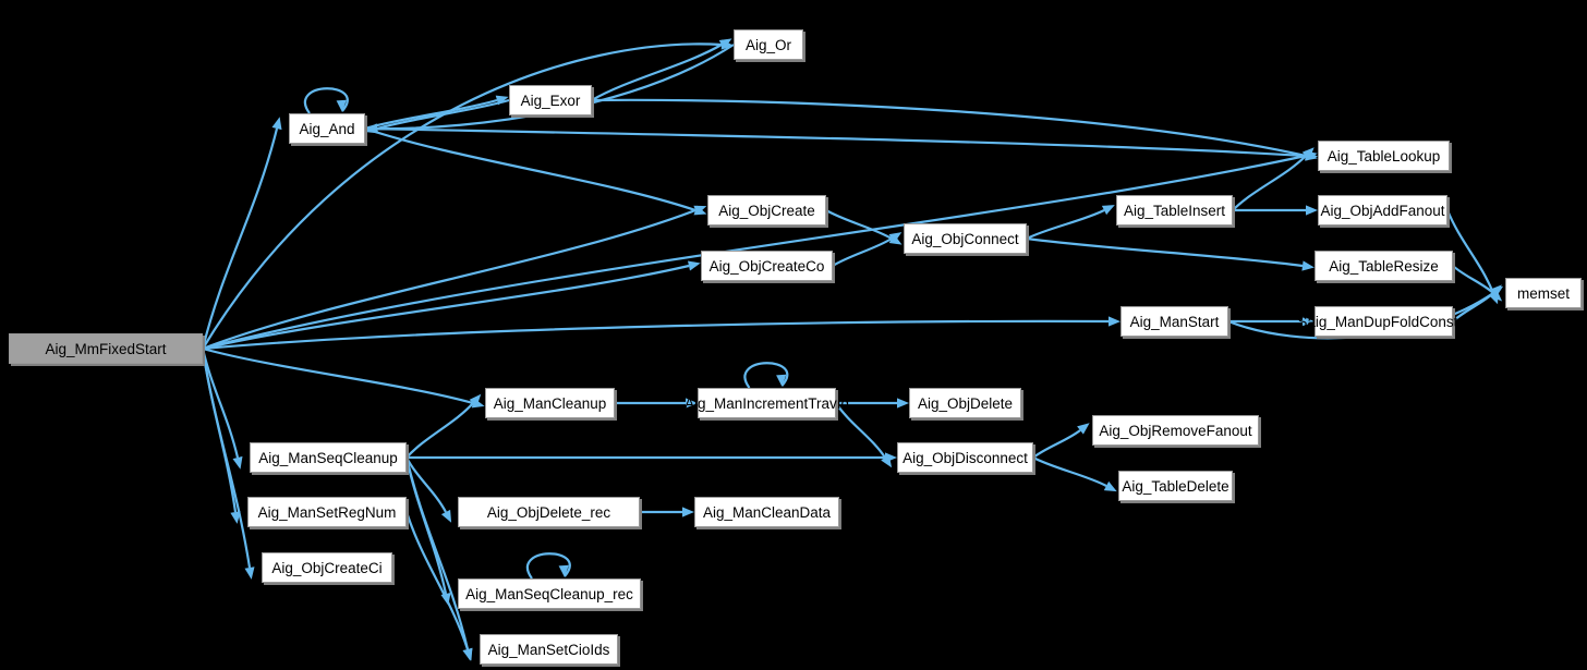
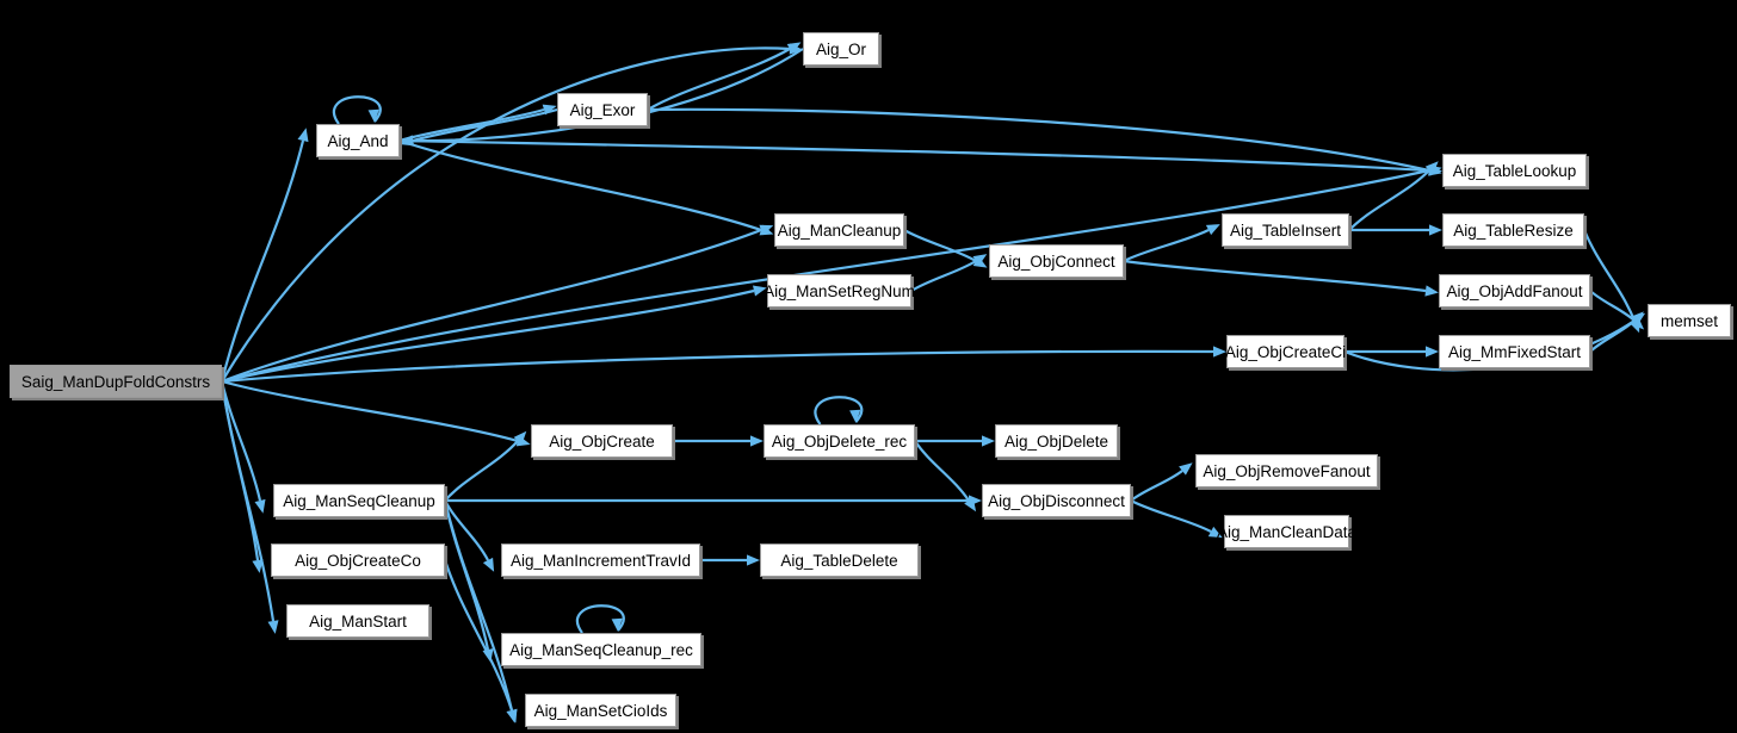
- Aig_MmFixedStart
+ Saig_ManDupFoldConstrs
  Aig_Or
  Aig_Exor
  Aig_And
  Aig_TableLookup
- Aig_ObjCreate
+ Aig_ManCleanup
  Aig_TableInsert
- Aig_ObjAddFanout
+ Aig_TableResize
  Aig_ObjConnect
- Aig_ObjCreateCo
+ Aig_ManSetRegNum
- Aig_TableResize
+ Aig_ObjAddFanout
  memset
- Aig_ManStart
+ Aig_ObjCreateCi
- Saig_ManDupFoldConstrs
+ Aig_MmFixedStart
- Aig_ManCleanup
+ Aig_ObjCreate
- Aig_ManIncrementTravId
+ Aig_ObjDelete_rec
  Aig_ObjDelete
  Aig_ObjRemoveFanout
  Aig_ManSeqCleanup
  Aig_ObjDisconnect
- Aig_TableDelete
+ Aig_ManCleanData
- Aig_ManSetRegNum
+ Aig_ObjCreateCo
- Aig_ObjDelete_rec
+ Aig_ManIncrementTravId
- Aig_ManCleanData
+ Aig_TableDelete
- Aig_ObjCreateCi
+ Aig_ManStart
  Aig_ManSeqCleanup_rec
  Aig_ManSetCioIds
